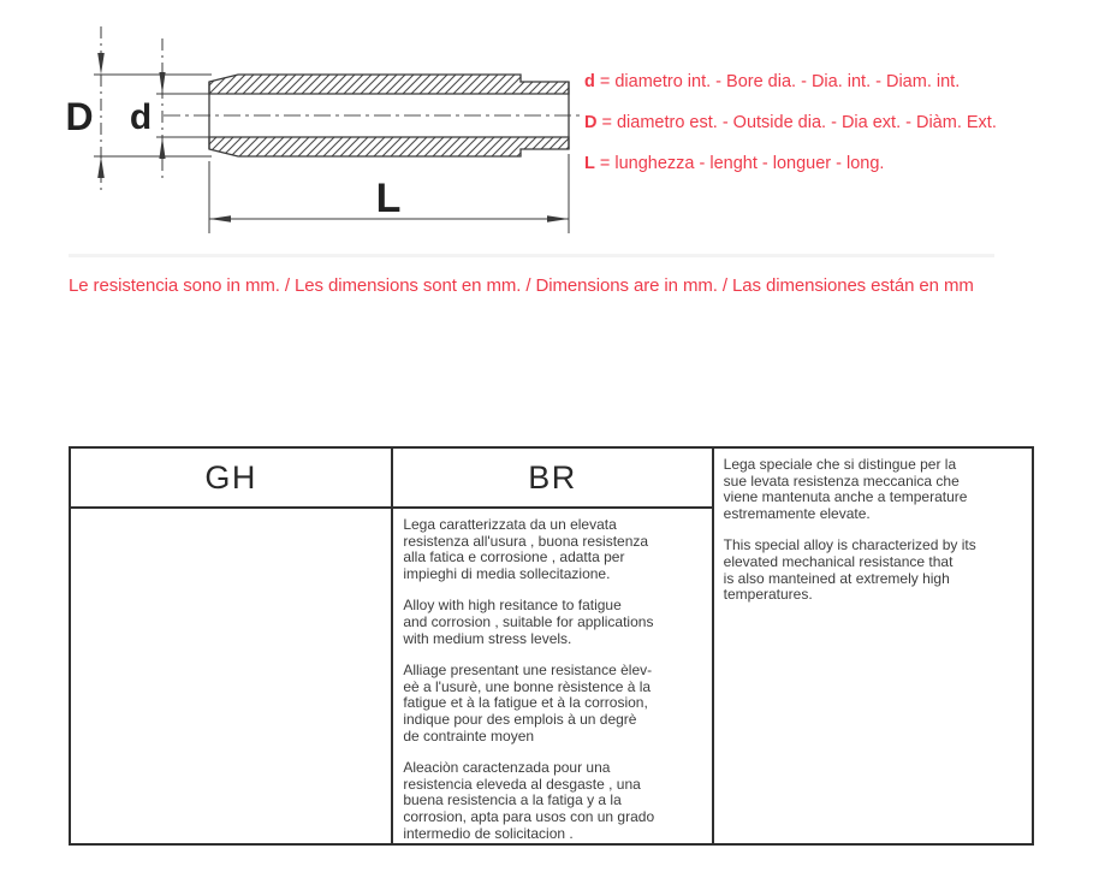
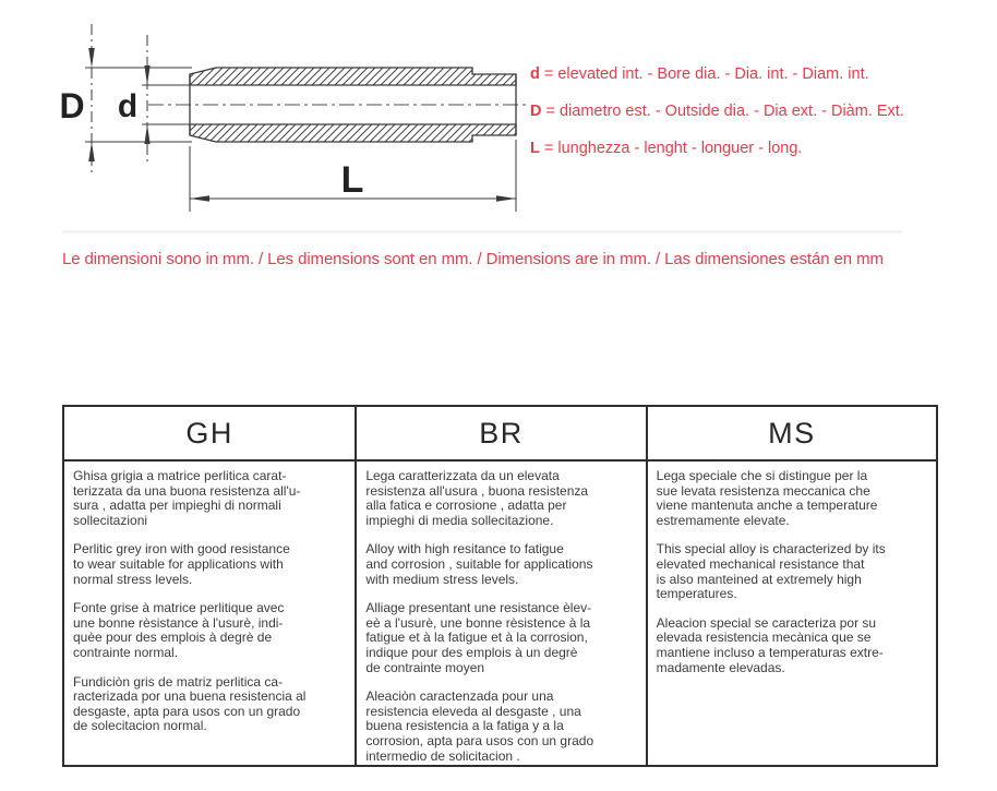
  D
  d
  L
- d = diametro int. - Bore dia. - Dia. int. - Diam. int.
+ d = elevated int. - Bore dia. - Dia. int. - Diam. int.
  D = diametro est. - Outside dia. - Dia ext. - Diàm. Ext.
  L = lunghezza - lenght - longuer - long.
- Le resistencia sono in mm. / Les dimensions sont en mm. / Dimensions are in mm. / Las dimensiones están en mm
+ Le dimensioni sono in mm. / Les dimensions sont en mm. / Dimensions are in mm. / Las dimensiones están en mm
  GH
+ Ghisa grigia a matrice perlitica carat-
+ terizzata da una buona resistenza all'u-
+ sura , adatta per impieghi di normali
+ sollecitazioni
+ Perlitic grey iron with good resistance
+ to wear suitable for applications with
+ normal stress levels.
+ Fonte grise à matrice perlitique avec
+ une bonne rèsistance à l'usurè, indi-
+ quèe pour des emplois à degrè de
+ contrainte normal.
+ Fundiciòn gris de matriz perlitica ca-
+ racterizada por una buena resistencia al
+ desgaste, apta para usos con un grado
+ de solecitacion normal.
  BR
  Lega caratterizzata da un elevata
  resistenza all'usura , buona resistenza
  alla fatica e corrosione , adatta per
  impieghi di media sollecitazione.
  Alloy with high resitance to fatigue
  and corrosion , suitable for applications
  with medium stress levels.
  Alliage presentant une resistance èlev-
  eè a l'usurè, une bonne rèsistence à la
  fatigue et à la fatigue et à la corrosion,
  indique pour des emplois à un degrè
  de contrainte moyen
  Aleaciòn caractenzada pour una
  resistencia eleveda al desgaste , una
  buena resistencia a la fatiga y a la
  corrosion, apta para usos con un grado
  intermedio de solicitacion .
+ MS
  Lega speciale che si distingue per la
  sue levata resistenza meccanica che
  viene mantenuta anche a temperature
  estremamente elevate.
  This special alloy is characterized by its
  elevated mechanical resistance that
  is also manteined at extremely high
  temperatures.
+ Aleacion special se caracteriza por su
+ elevada resistencia mecànica que se
+ mantiene incluso a temperaturas extre-
+ madamente elevadas.
